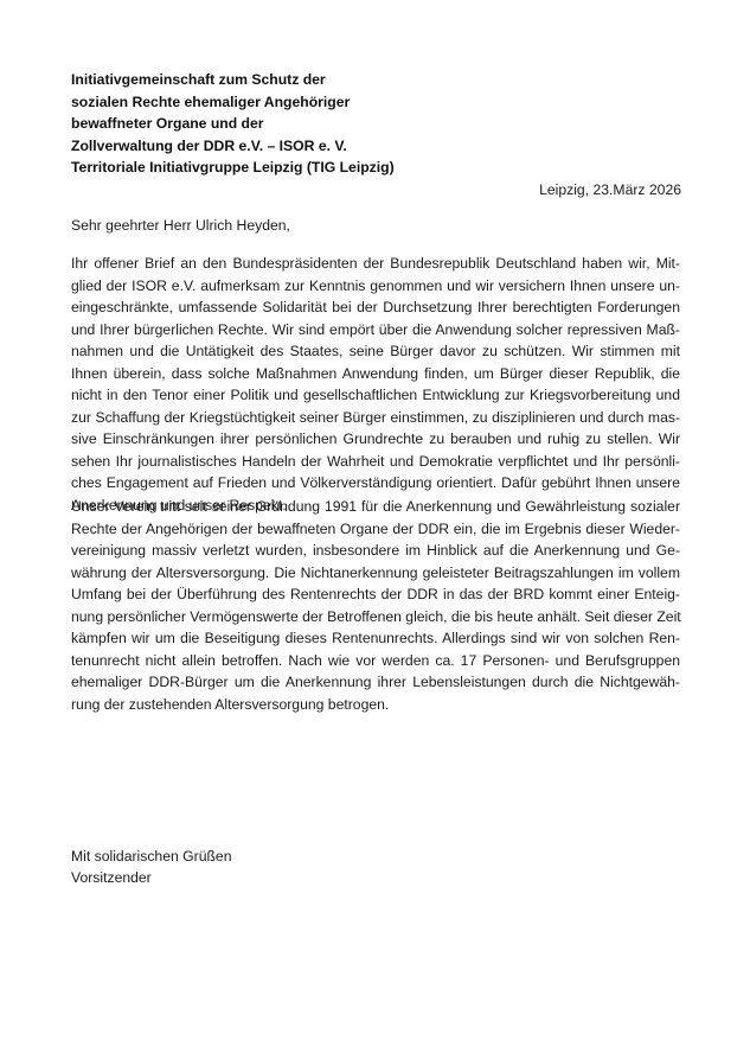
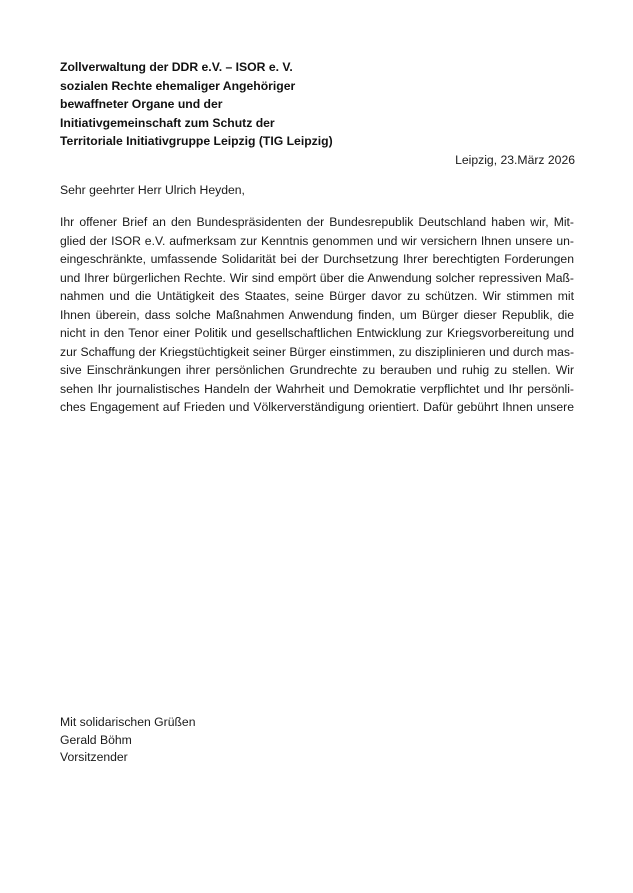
- Initiativgemeinschaft zum Schutz der
+ Zollverwaltung der DDR e.V. – ISOR e. V.
  sozialen Rechte ehemaliger Angehöriger
  bewaffneter Organe und der
- Zollverwaltung der DDR e.V. – ISOR e. V.
+ Initiativgemeinschaft zum Schutz der
  Territoriale Initiativgruppe Leipzig (TIG Leipzig)
  Leipzig, 23.März 2026
  Sehr geehrter Herr Ulrich Heyden,
  Ihr offener Brief an den Bundespräsidenten der Bundesrepublik Deutschland haben wir, Mit-
  glied der ISOR e.V. aufmerksam zur Kenntnis genommen und wir versichern Ihnen unsere un-
  eingeschränkte, umfassende Solidarität bei der Durchsetzung Ihrer berechtigten Forderungen
  und Ihrer bürgerlichen Rechte. Wir sind empört über die Anwendung solcher repressiven Maß-
  nahmen und die Untätigkeit des Staates, seine Bürger davor zu schützen. Wir stimmen mit
  Ihnen überein, dass solche Maßnahmen Anwendung finden, um Bürger dieser Republik, die
  nicht in den Tenor einer Politik und gesellschaftlichen Entwicklung zur Kriegsvorbereitung und
  zur Schaffung der Kriegstüchtigkeit seiner Bürger einstimmen, zu disziplinieren und durch mas-
  sive Einschränkungen ihrer persönlichen Grundrechte zu berauben und ruhig zu stellen. Wir
  sehen Ihr journalistisches Handeln der Wahrheit und Demokratie verpflichtet und Ihr persönli-
  ches Engagement auf Frieden und Völkerverständigung orientiert. Dafür gebührt Ihnen unsere
- Anerkennung und unser Respekt.
- Unser Verein tritt seit seiner Gründung 1991 für die Anerkennung und Gewährleistung sozialer
- Rechte der Angehörigen der bewaffneten Organe der DDR ein, die im Ergebnis dieser Wieder-
- vereinigung massiv verletzt wurden, insbesondere im Hinblick auf die Anerkennung und Ge-
- währung der Altersversorgung. Die Nichtanerkennung geleisteter Beitragszahlungen im vollem
- Umfang bei der Überführung des Rentenrechts der DDR in das der BRD kommt einer Enteig-
- nung persönlicher Vermögenswerte der Betroffenen gleich, die bis heute anhält. Seit dieser Zeit
- kämpfen wir um die Beseitigung dieses Rentenunrechts. Allerdings sind wir von solchen Ren-
- tenunrecht nicht allein betroffen. Nach wie vor werden ca. 17 Personen- und Berufsgruppen
- ehemaliger DDR-Bürger um die Anerkennung ihrer Lebensleistungen durch die Nichtgewäh-
- rung der zustehenden Altersversorgung betrogen.
  Mit solidarischen Grüßen
+ Gerald Böhm
  Vorsitzender
